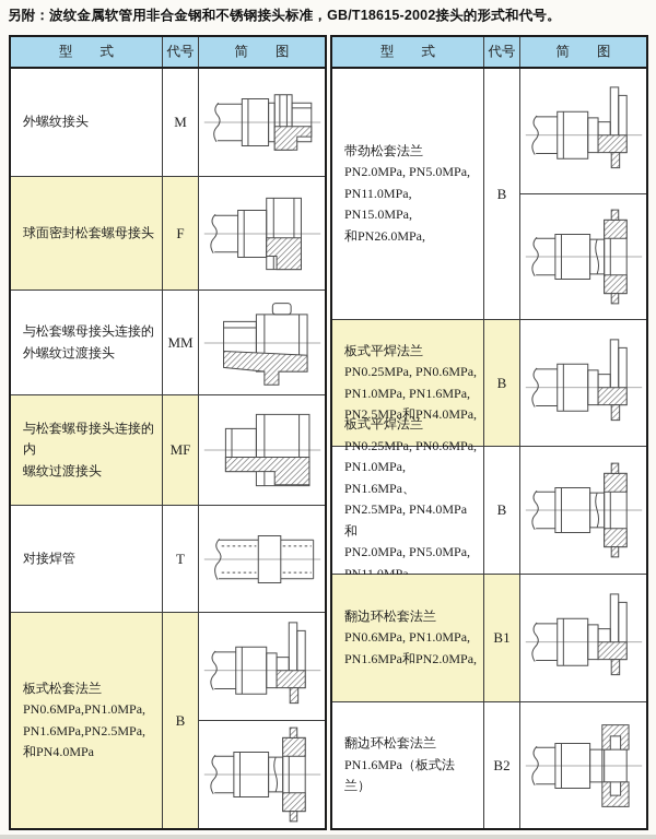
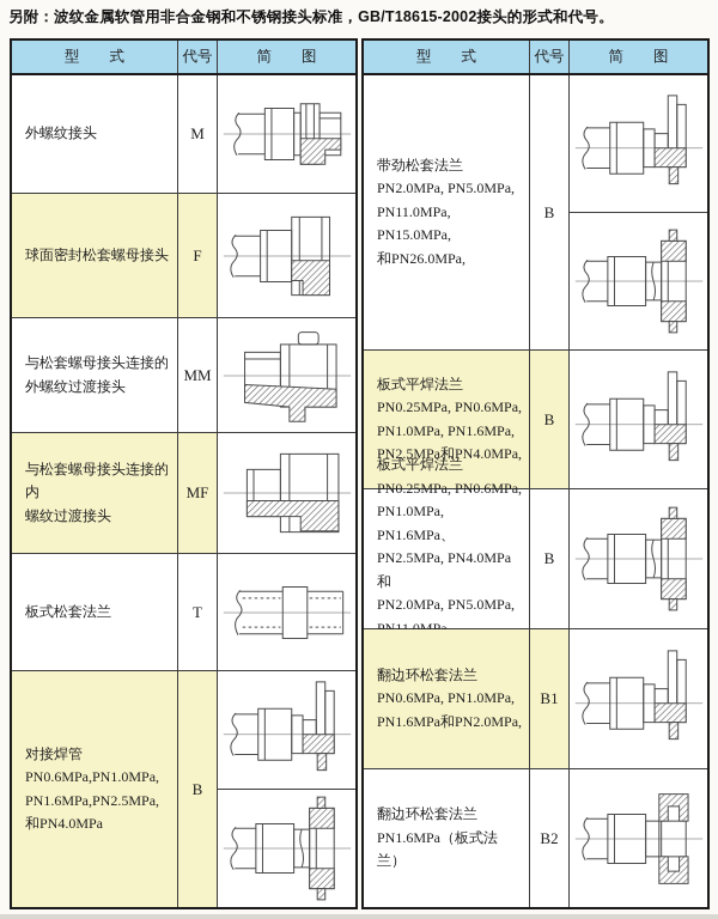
  另附：波纹金属软管用非合金钢和不锈钢接头标准，GB/T18615-2002接头的形式和代号。
  型 式
  代号
  简 图
  外螺纹接头
  M
  球面密封松套螺母接头
  F
  与松套螺母接头连接的
  外螺纹过渡接头
  MM
  与松套螺母接头连接的内
  螺纹过渡接头
  MF
- 对接焊管
+ 板式松套法兰
  T
- 板式松套法兰
+ 对接焊管
  PN0.6MPa,PN1.0MPa,
  PN1.6MPa,PN2.5MPa,
  和PN4.0MPa
  B
  型 式
  代号
  简 图
  带劲松套法兰
  PN2.0MPa, PN5.0MPa,
  PN11.0MPa, PN15.0MPa,
  和PN26.0MPa,
  B
  板式平焊法兰
  PN0.25MPa, PN0.6MPa,
  PN1.0MPa, PN1.6MPa,
  PN2.5MPa和PN4.0MPa,
  B
  板式平焊法兰
  PN0.25MPa, PN0.6MPa,
  PN1.0MPa, PN1.6MPa、
  PN2.5MPa, PN4.0MPa和
  PN2.0MPa, PN5.0MPa,
  B
  翻边环松套法兰
  PN0.6MPa, PN1.0MPa,
  PN1.6MPa和PN2.0MPa,
  B1
  翻边环松套法兰
  PN1.6MPa（板式法兰）
  B2
